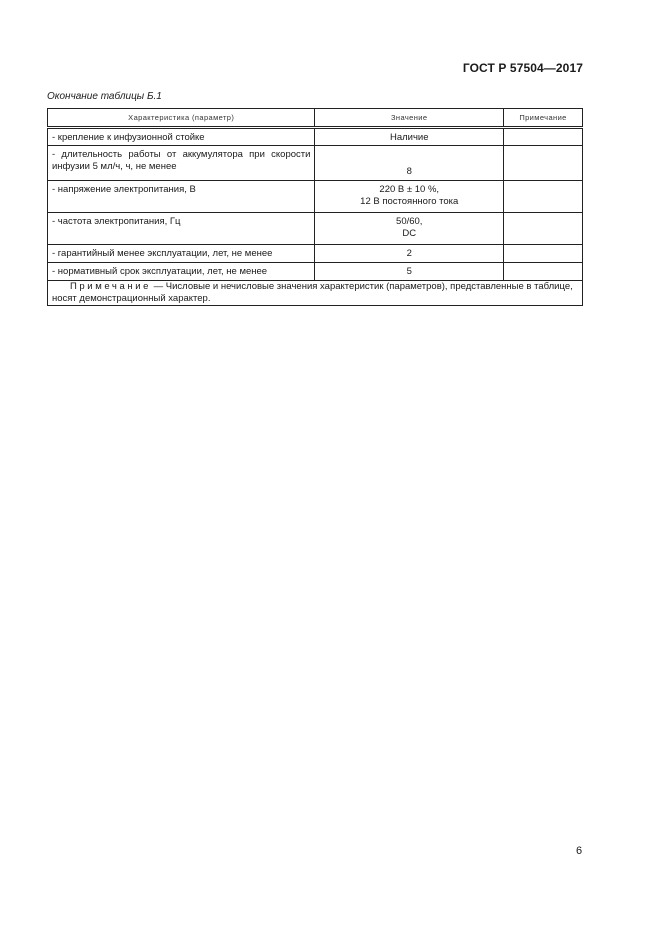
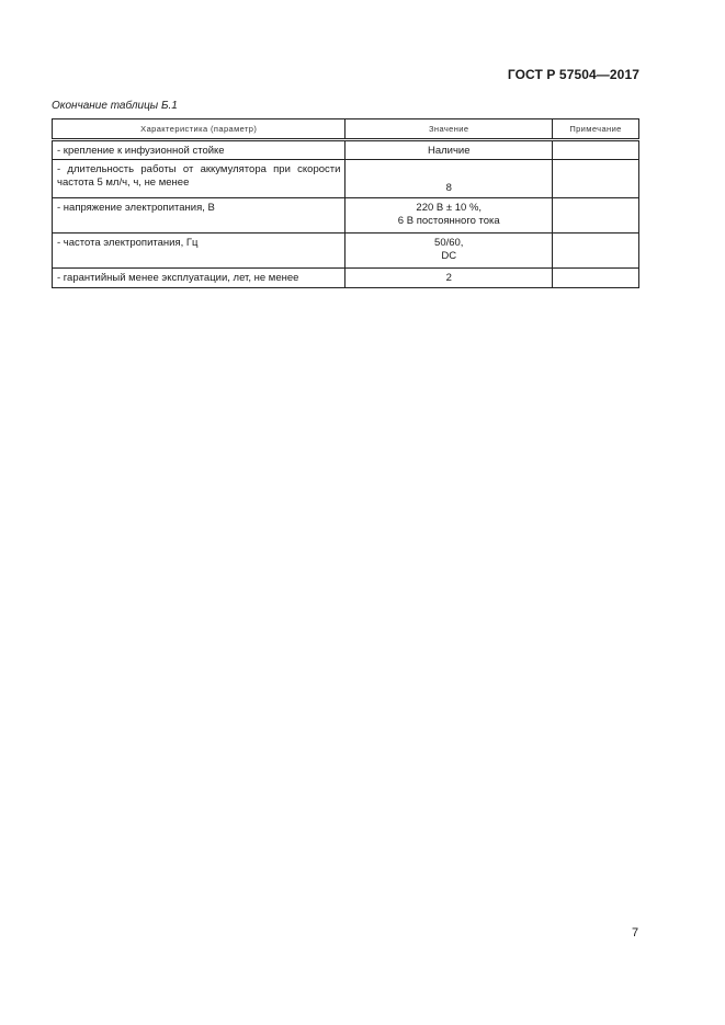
  ГОСТ Р 57504—2017
  Окончание таблицы Б.1
  Характеристика (параметр)	Значение	Примечание
  - крепление к инфузионной стойке	Наличие
- - длительность работы от аккумулятора при скорости инфузии 5 мл/ч, ч, не менее	8
+ - длительность работы от аккумулятора при скорости частота 5 мл/ч, ч, не менее	8
- - напряжение электропитания, В	220 В ± 10 %, 12 В постоянного тока
+ - напряжение электропитания, В	220 В ± 10 %, 6 В постоянного тока
  - частота электропитания, Гц	50/60, DC
  - гарантийный менее эксплуатации, лет, не менее	2
- - нормативный срок эксплуатации, лет, не менее	5
- Примечание — Числовые и нечисловые значения характеристик (параметров), представленные в таблице, носят демонстрационный характер.
- 6
+ 7
